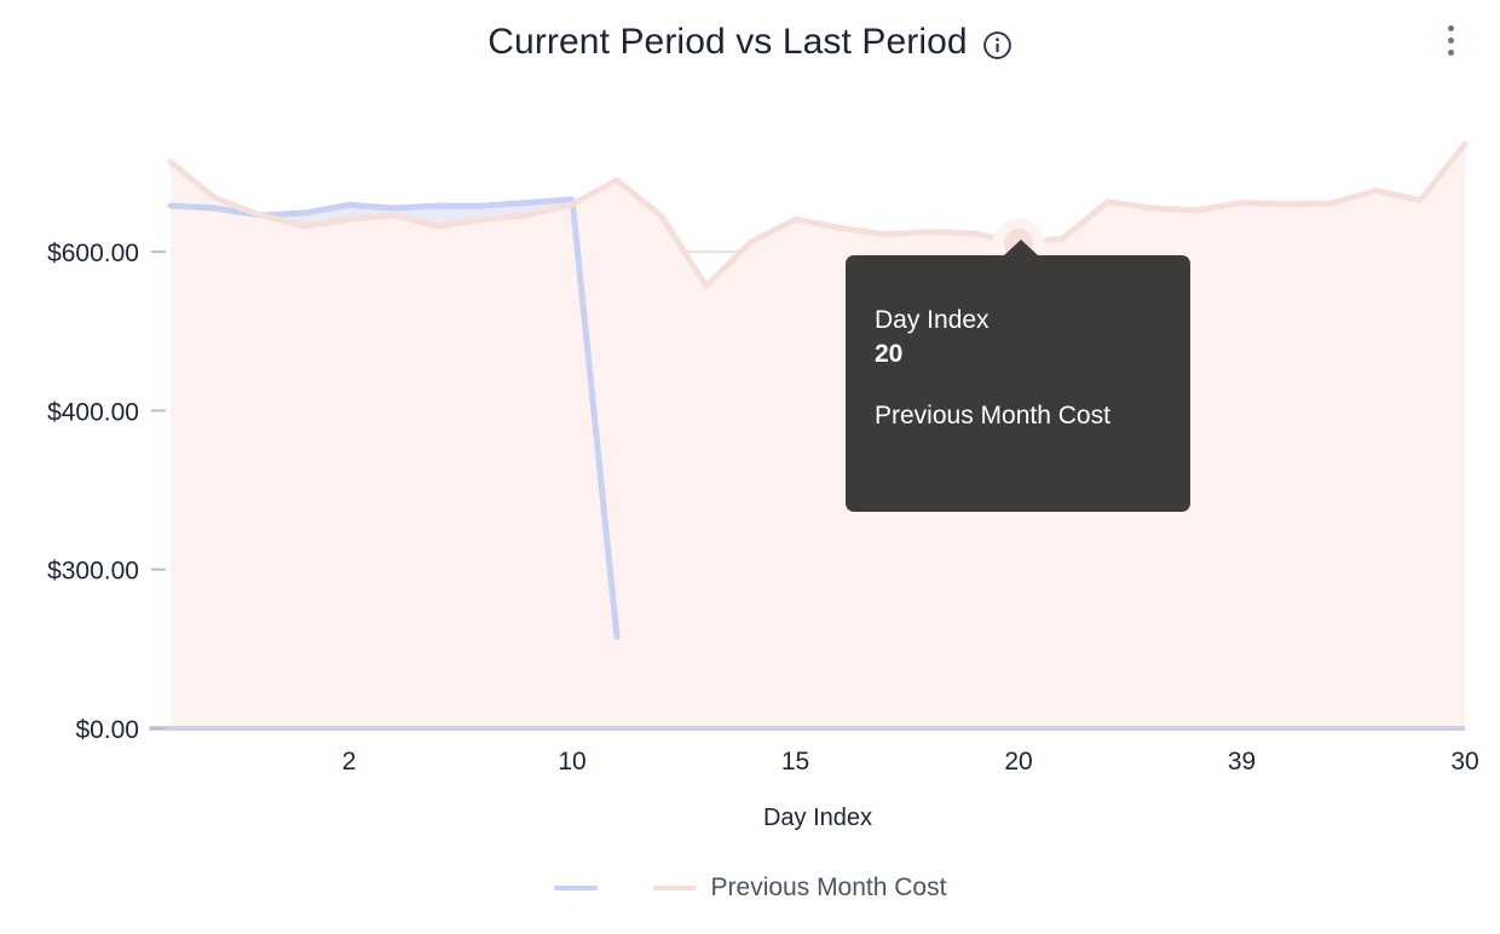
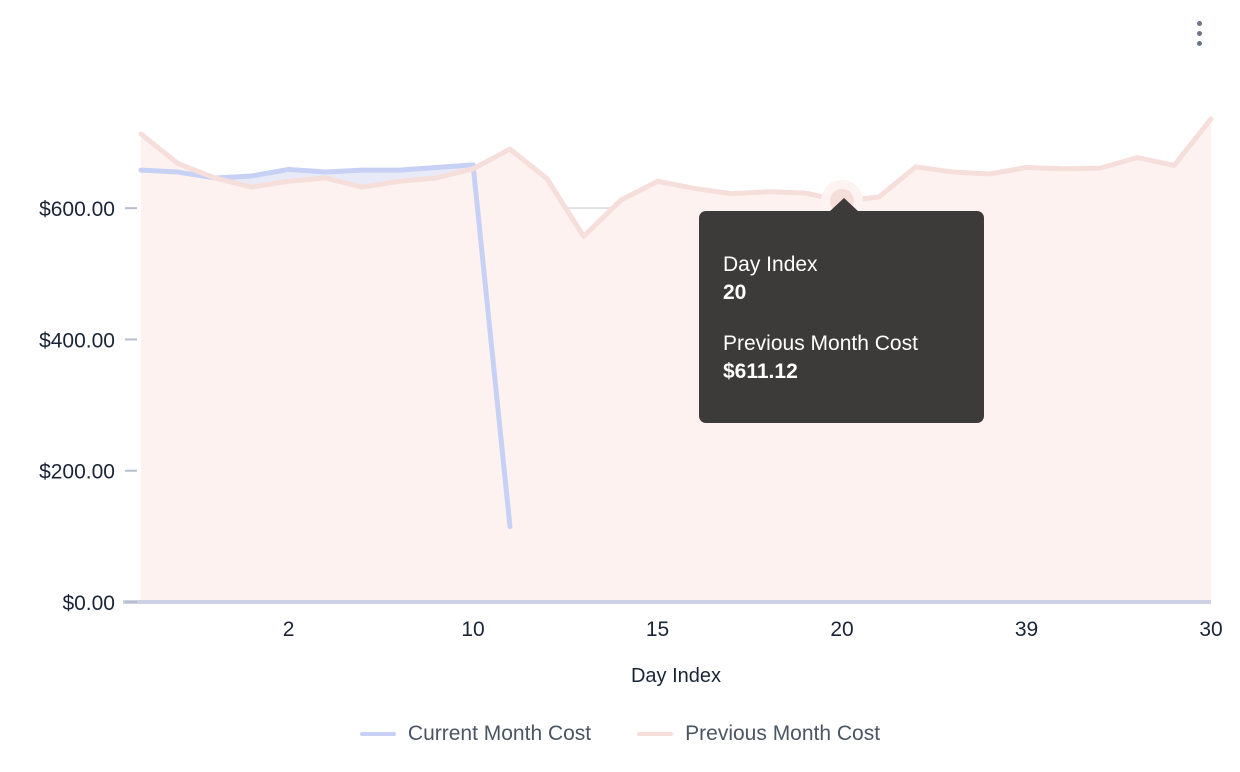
- Current Period vs Last Period
  $0.00
- $300.00
+ $200.00
  $400.00
  $600.00
  2
  10
  15
  20
  39
  30
  Day Index
  Day Index
  20
  Previous Month Cost
+ $611.12
+ Current Month Cost
  Previous Month Cost
